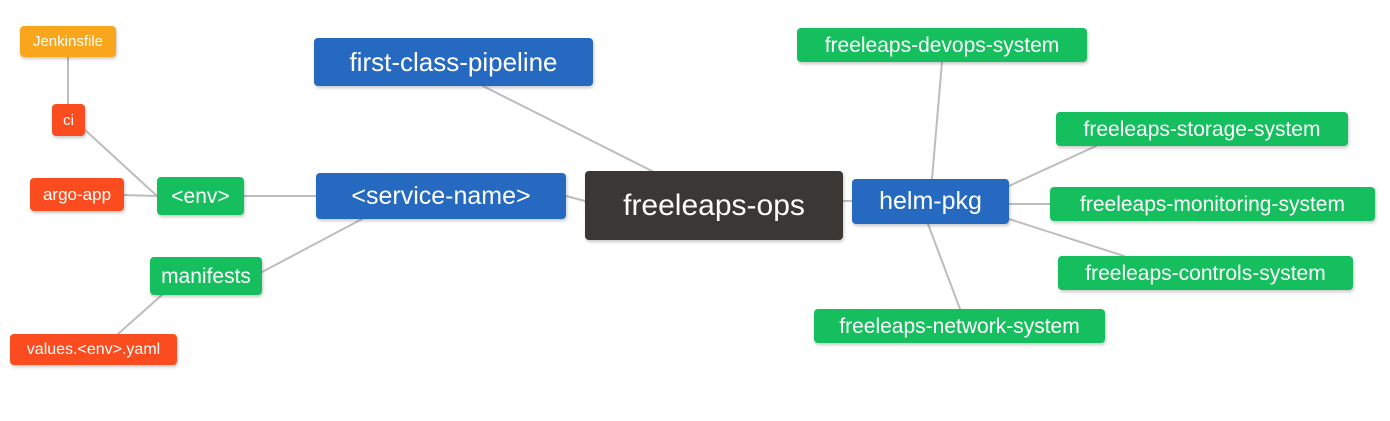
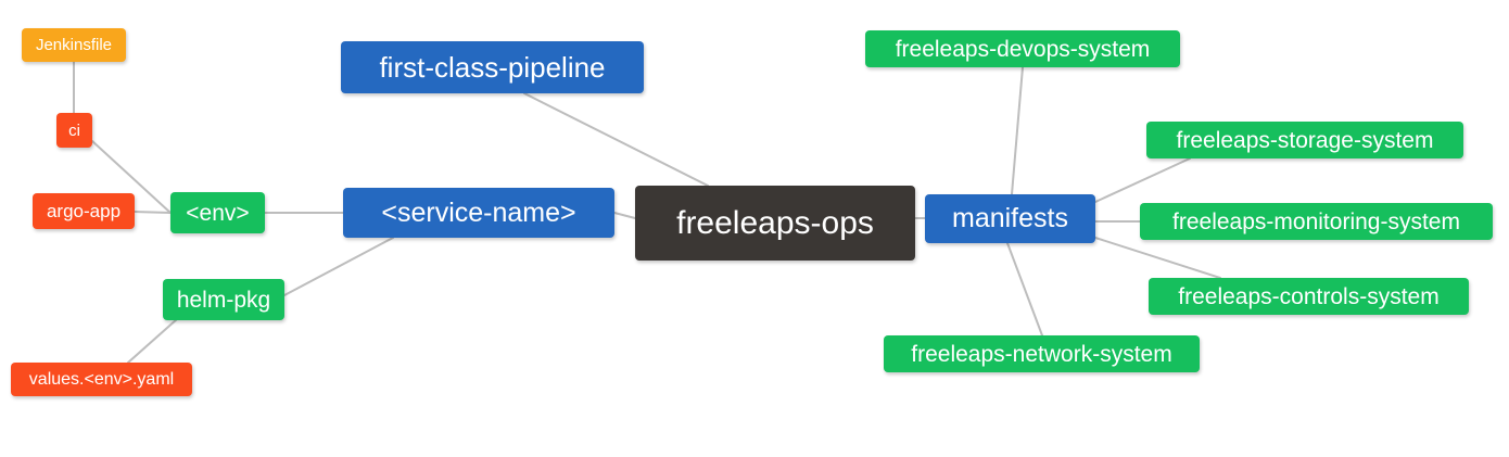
  freeleaps-ops
  <service-name>
  first-class-pipeline
- helm-pkg
+ manifests
  <env>
- manifests
+ helm-pkg
  Jenkinsfile
  ci
  argo-app
  values.<env>.yaml
  freeleaps-devops-system
  freeleaps-storage-system
  freeleaps-monitoring-system
  freeleaps-controls-system
  freeleaps-network-system
